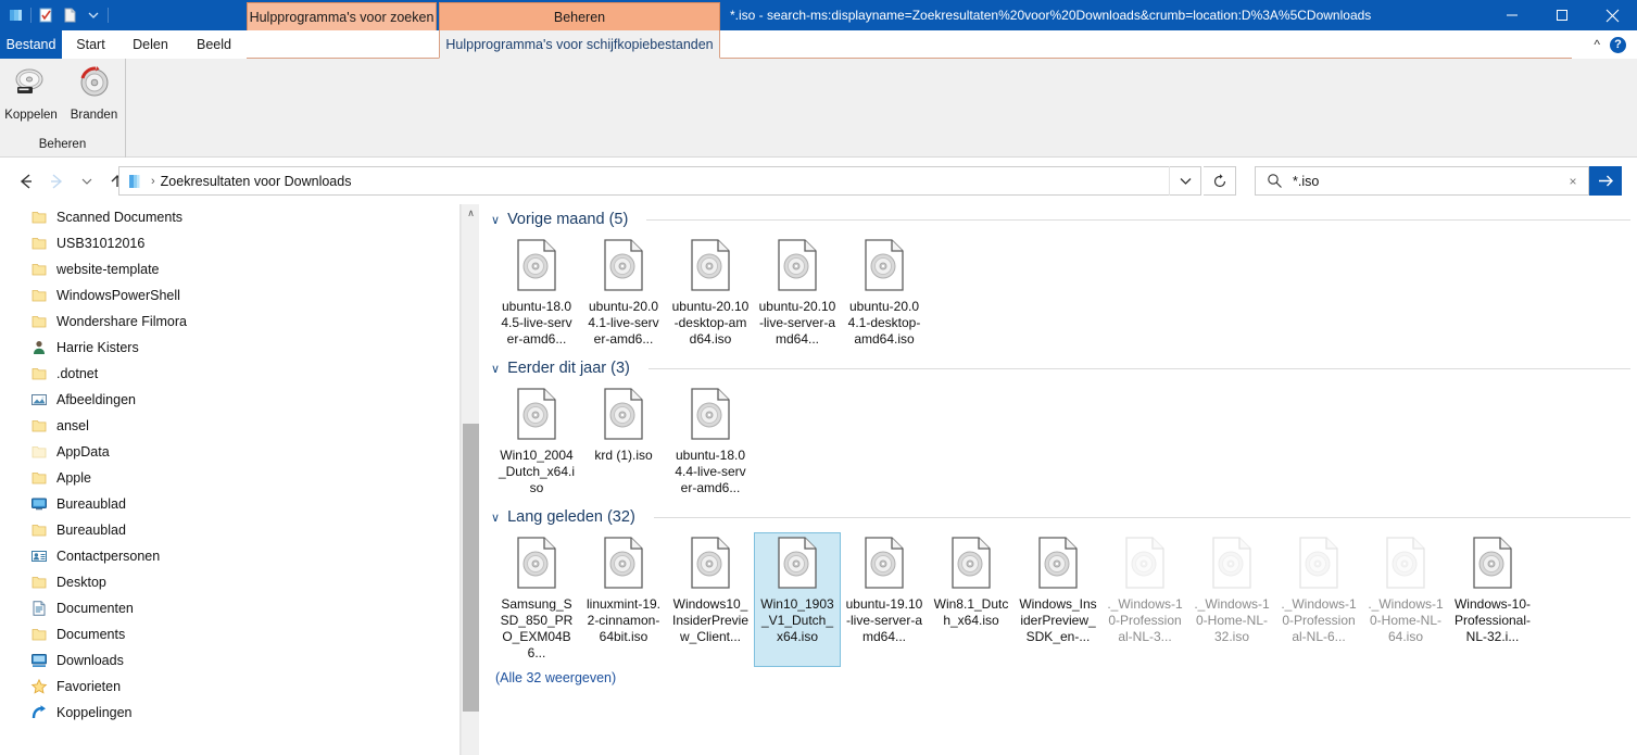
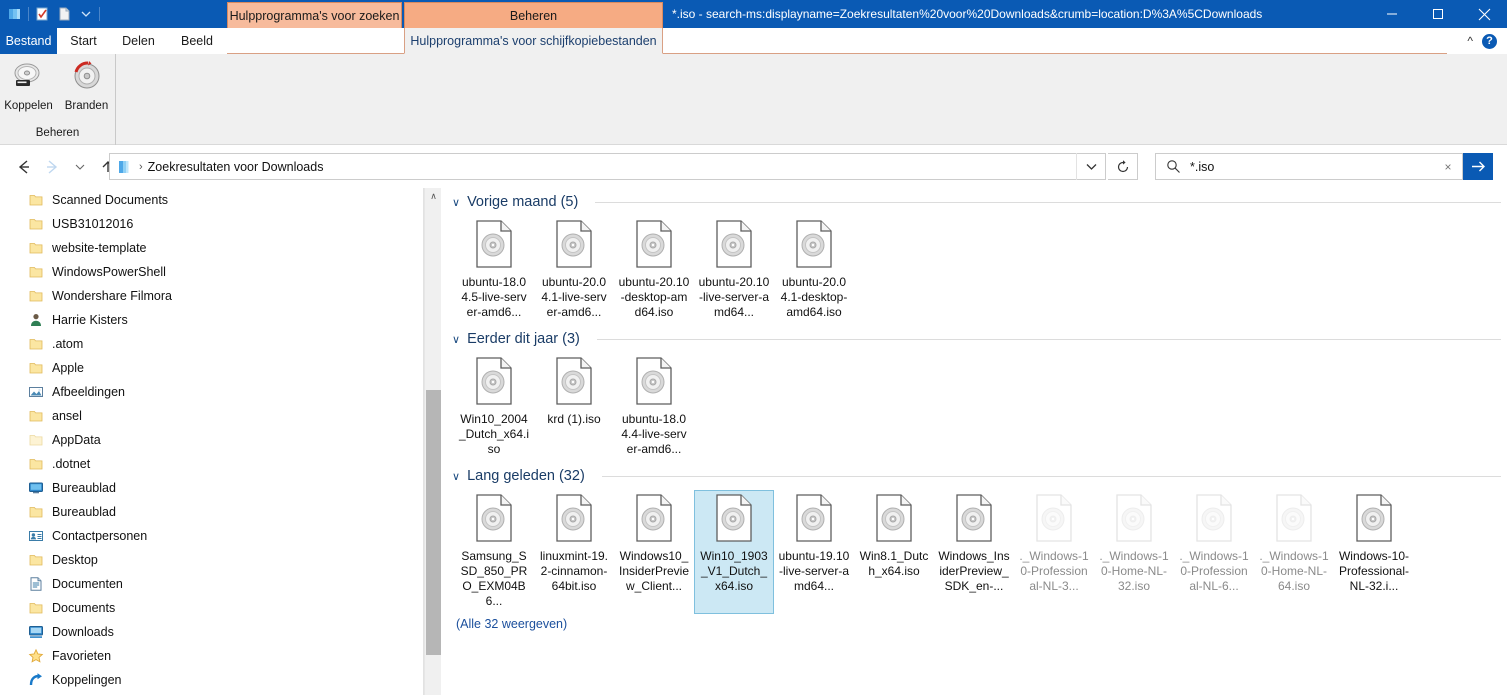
  Hulpprogramma's voor zoeken
  Beheren
  *.iso - search-ms:displayname=Zoekresultaten%20voor%20Downloads&crumb=location:D%3A%5CDownloads
  Bestand
  Start
  Delen
  Beeld
  Hulpprogramma's voor schijfkopiebestanden
  ^
  ?
  Koppelen
  Branden
  Beheren
  ›
  Zoekresultaten voor Downloads
  *.iso
  ×
  Scanned Documents
  USB31012016
  website-template
  WindowsPowerShell
  Wondershare Filmora
  Harrie Kisters
+ .atom
- .dotnet
+ Apple
  Afbeeldingen
  ansel
  AppData
- Apple
+ .dotnet
  Bureaublad
  Bureaublad
  Contactpersonen
  Desktop
  Documenten
  Documents
  Downloads
  Favorieten
  Koppelingen
  ∧
  ∨
  Vorige maand (5)
  ubuntu-18.04.5-live-server-amd6...
  ubuntu-20.04.1-live-server-amd6...
  ubuntu-20.10-desktop-amd64.iso
  ubuntu-20.10-live-server-amd64...
  ubuntu-20.04.1-desktop-amd64.iso
  ∨
  Eerder dit jaar (3)
  Win10_2004_Dutch_x64.iso
  krd (1).iso
  ubuntu-18.04.4-live-server-amd6...
  ∨
  Lang geleden (32)
  Samsung_SSD_850_PRO_EXM04B6...
  linuxmint-19.2-cinnamon-64bit.iso
  Windows10_InsiderPreview_Client...
  Win10_1903_V1_Dutch_x64.iso
  ubuntu-19.10-live-server-amd64...
  Win8.1_Dutch_x64.iso
  Windows_InsiderPreview_SDK_en-...
  ._Windows-10-Professional-NL-3...
  ._Windows-10-Home-NL-32.iso
  ._Windows-10-Professional-NL-6...
  ._Windows-10-Home-NL-64.iso
  Windows-10-Professional-NL-32.i...
  (Alle 32 weergeven)
